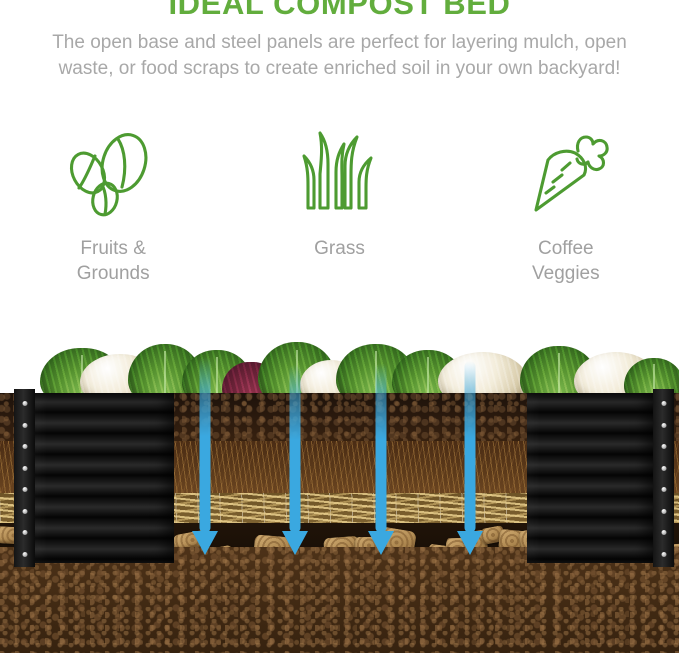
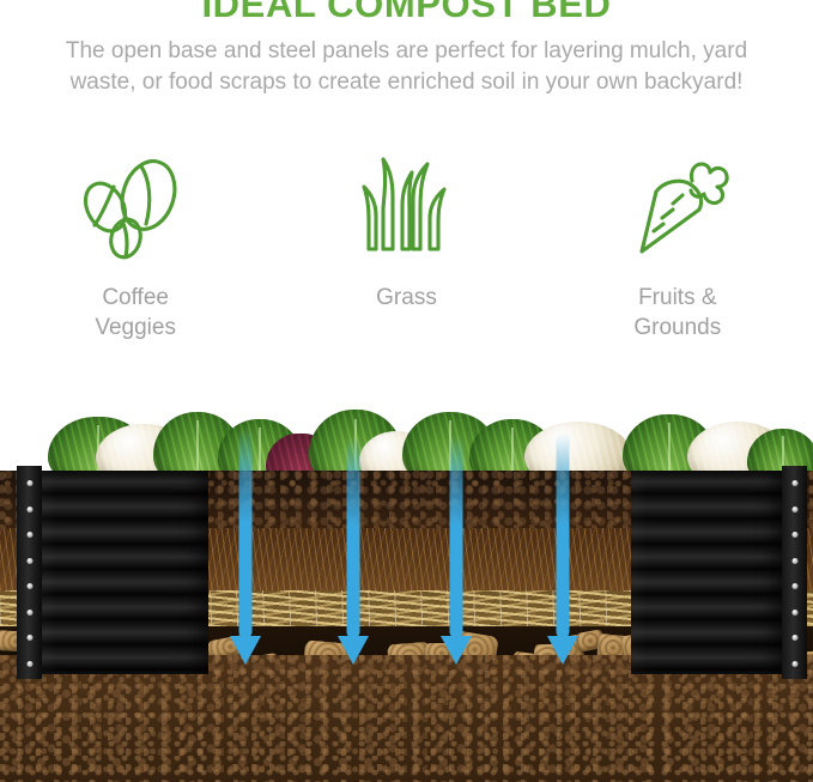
  IDEAL COMPOST BED
- The open base and steel panels are perfect for layering mulch, open waste, or food scraps to create enriched soil in your own backyard!
+ The open base and steel panels are perfect for layering mulch, yard waste, or food scraps to create enriched soil in your own backyard!
- Fruits &
+ Coffee
- Grounds
+ Veggies
  Grass
- Coffee
+ Fruits &
- Veggies
+ Grounds
